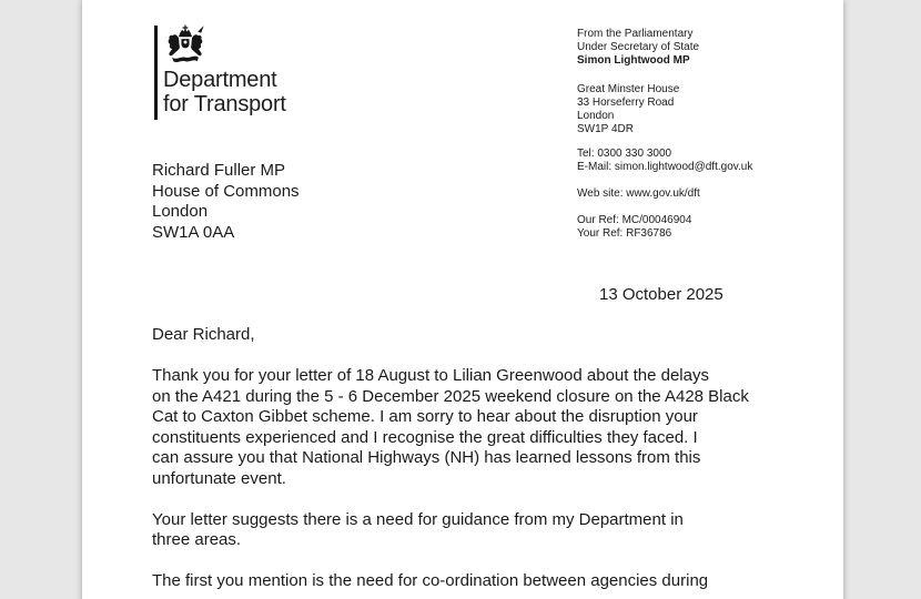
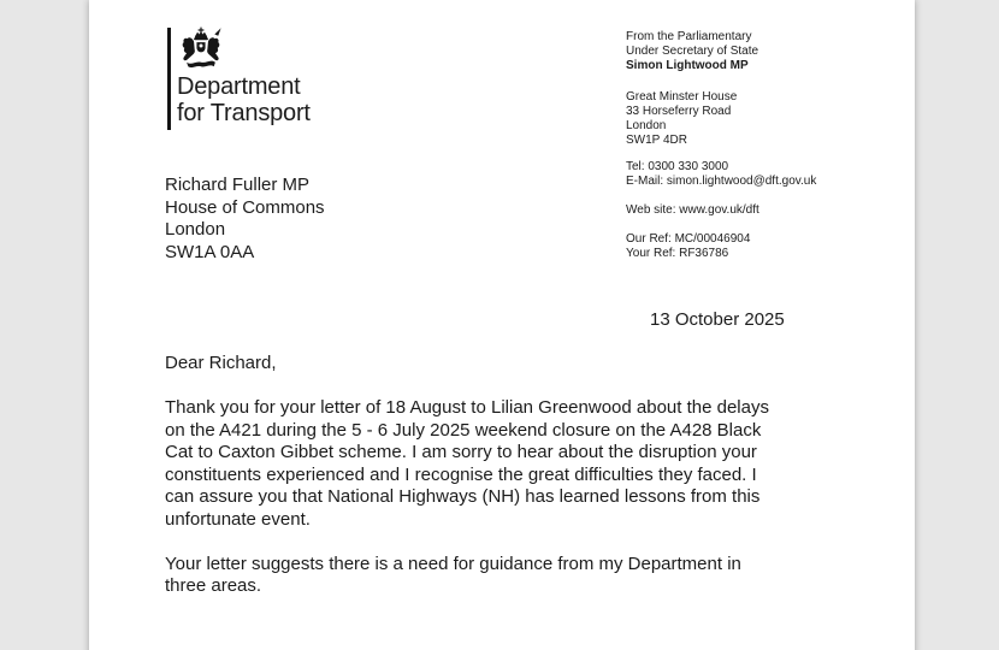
  Department
  for Transport
  From the Parliamentary
  Under Secretary of State
  Simon Lightwood MP
  Great Minster House
  33 Horseferry Road
  London
  SW1P 4DR
  Tel: 0300 330 3000
  E-Mail: simon.lightwood@dft.gov.uk
  Web site: www.gov.uk/dft
  Our Ref: MC/00046904
  Your Ref: RF36786
  Richard Fuller MP
  House of Commons
  London
  SW1A 0AA
  13 October 2025
  Dear Richard,
  Thank you for your letter of 18 August to Lilian Greenwood about the delays
- on the A421 during the 5 - 6 December 2025 weekend closure on the A428 Black
+ on the A421 during the 5 - 6 July 2025 weekend closure on the A428 Black
  Cat to Caxton Gibbet scheme. I am sorry to hear about the disruption your
  constituents experienced and I recognise the great difficulties they faced. I
  can assure you that National Highways (NH) has learned lessons from this
  unfortunate event.
  Your letter suggests there is a need for guidance from my Department in
  three areas.
- The first you mention is the need for co-ordination between agencies during
